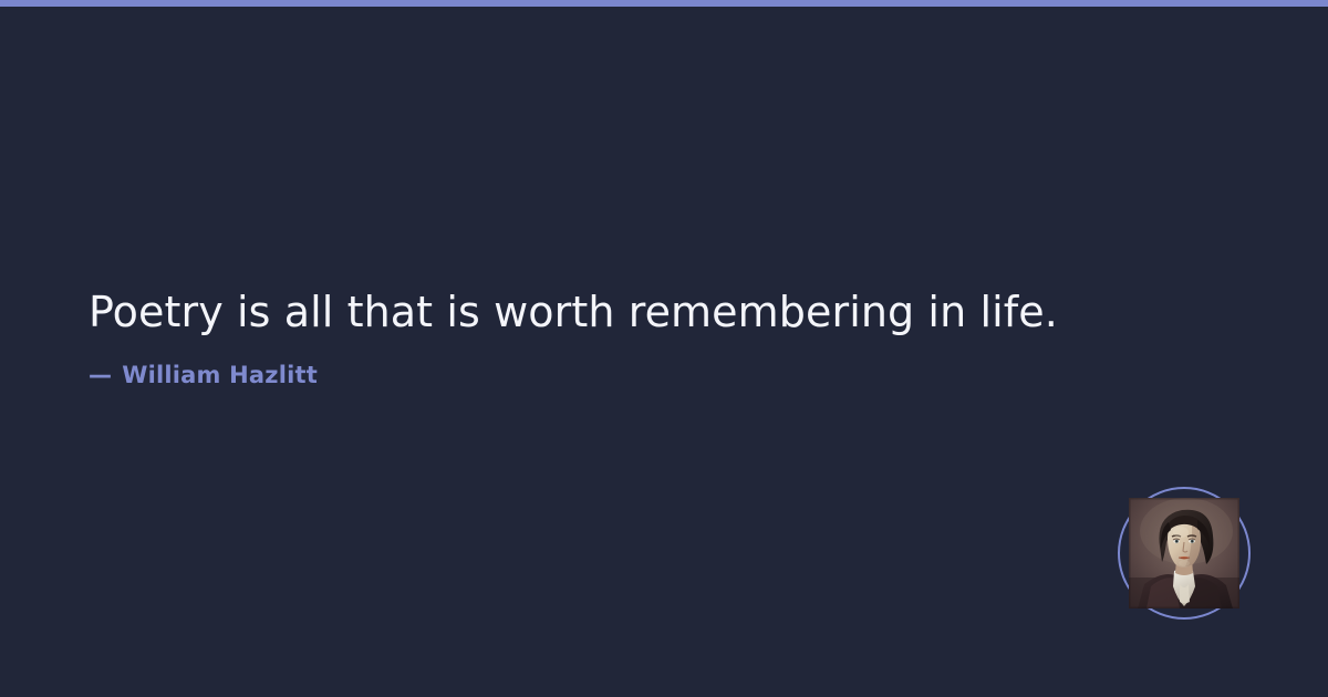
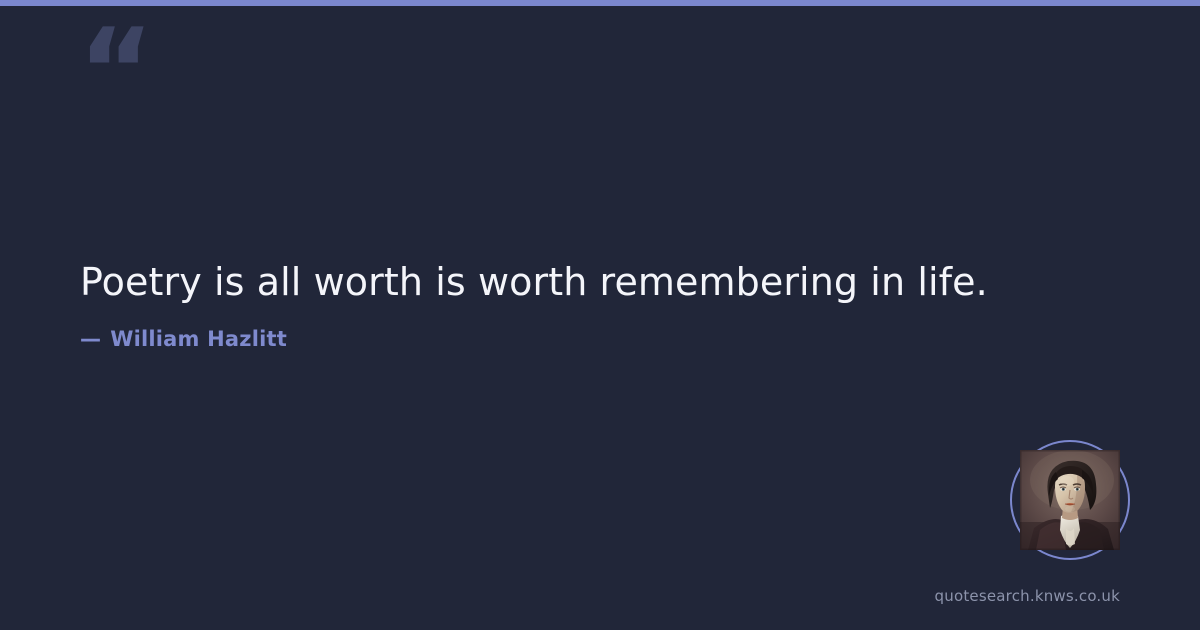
+ “
- Poetry is all that is worth remembering in life.
+ Poetry is all worth is worth remembering in life.
  —
  William Hazlitt
+ quotesearch.knws.co.uk
